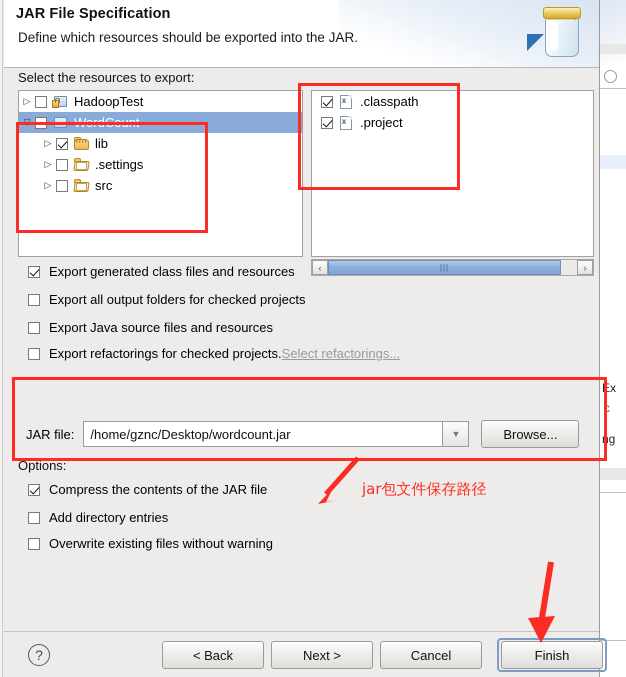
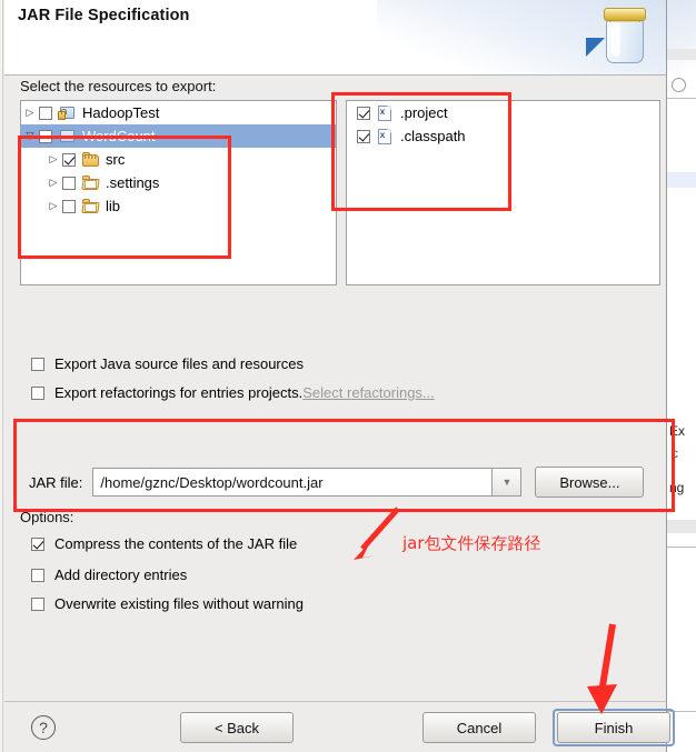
  Ex
  c
  ng
  JAR File Specification
- Define which resources should be exported into the JAR.
  Select the resources to export:
  ▷
  HadoopTest
  ▽
  WordCount
  ▷
- lib
+ src
  ▷
  .settings
  ▷
- src
+ lib
  x
- .classpath
+ .project
  x
- .project
+ .classpath
- ‹
- |||
- ›
- Export generated class files and resources
- Export all output folders for checked projects
  Export Java source files and resources
- Export refactorings for checked projects.
+ Export refactorings for entries projects.
  Select refactorings...
  JAR file:
  /home/gznc/Desktop/wordcount.jar
  ▼
  Browse...
  Options:
  Compress the contents of the JAR file
  Add directory entries
  Overwrite existing files without warning
  ?
  < Back
- Next >
  Cancel
  Finish
  jar包文件保存路径
